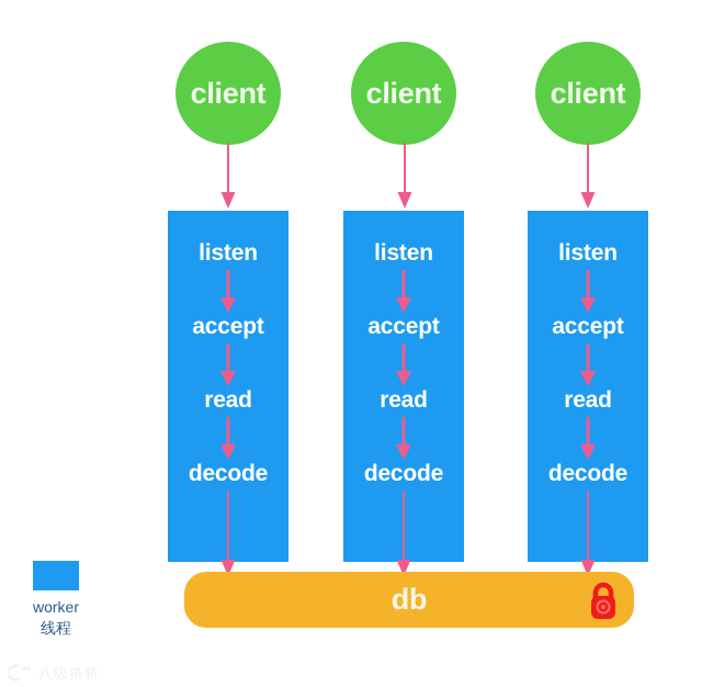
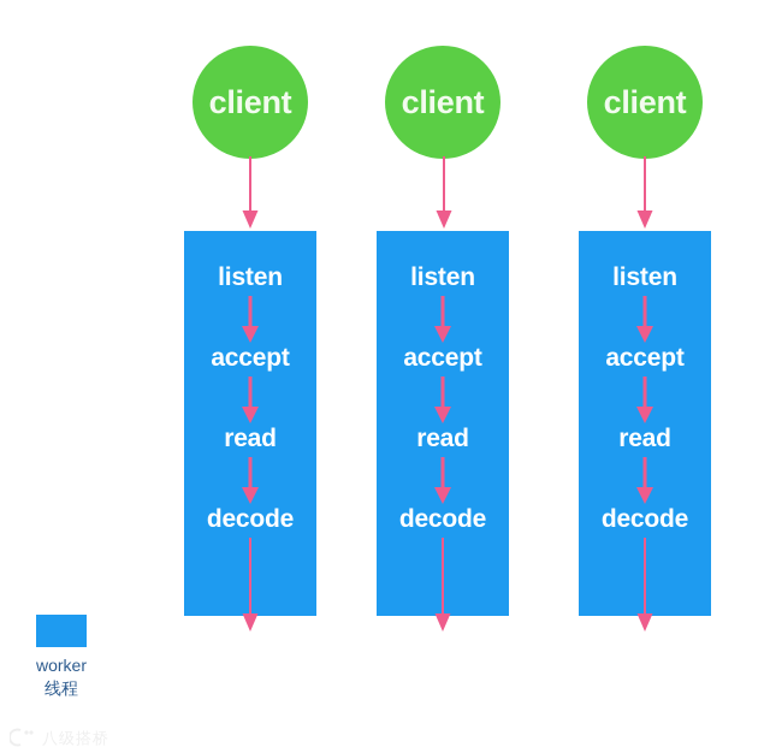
  client
  client
  client
  listen
  accept
  read
  decode
  listen
  accept
  read
  decode
  listen
  accept
  read
  decode
- db
  worker
  线程
